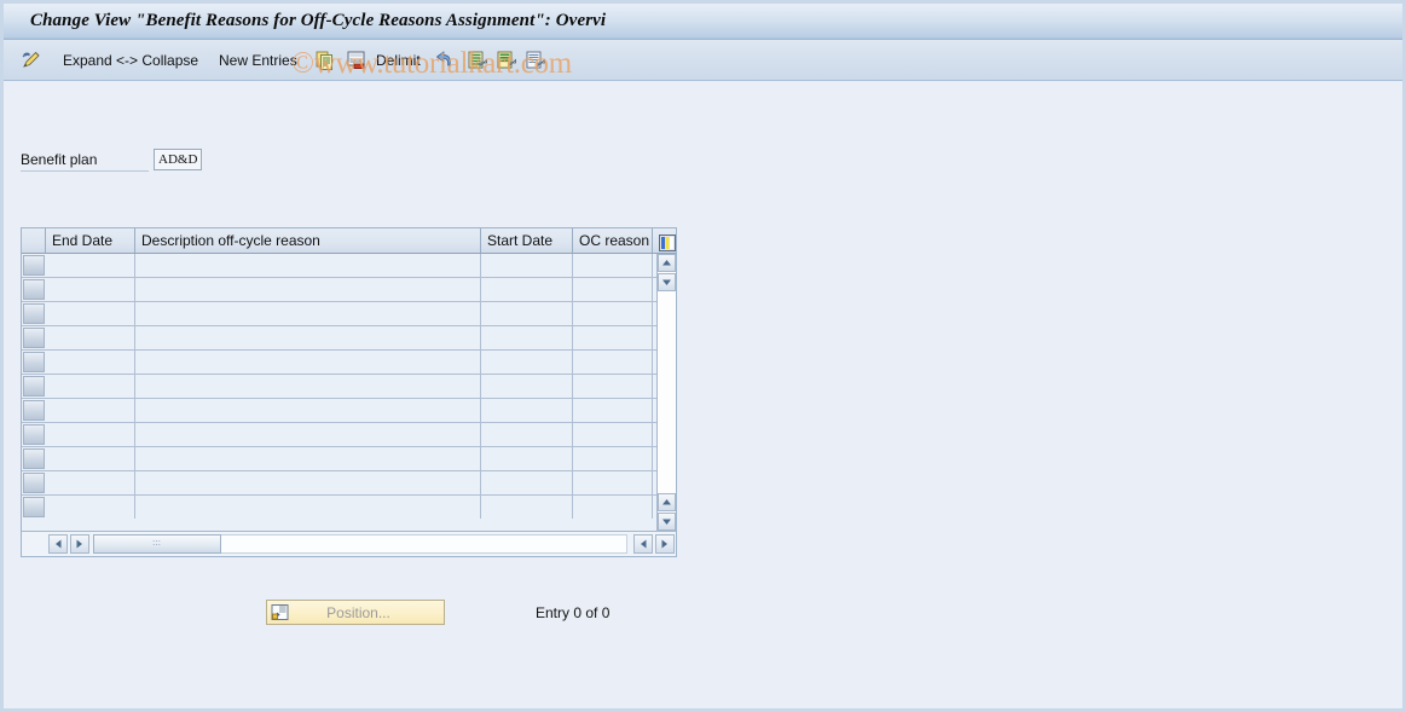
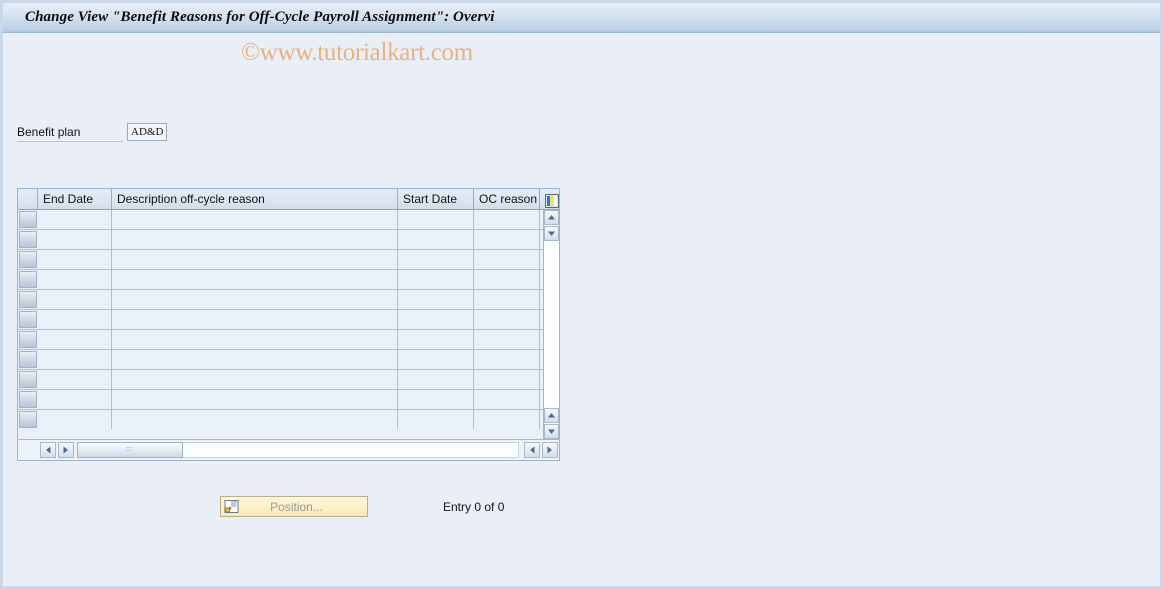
- Change View "Benefit Reasons for Off-Cycle Reasons Assignment": Overvi
+ Change View "Benefit Reasons for Off-Cycle Payroll Assignment": Overvi
- Expand <-> Collapse
- New Entries
- Delimit
  ©www.tutorialkart.com
  Benefit plan
  AD&D
  End Date
  Description off-cycle reason
  Start Date
  OC reason
  Position...
  Entry 0 of 0
